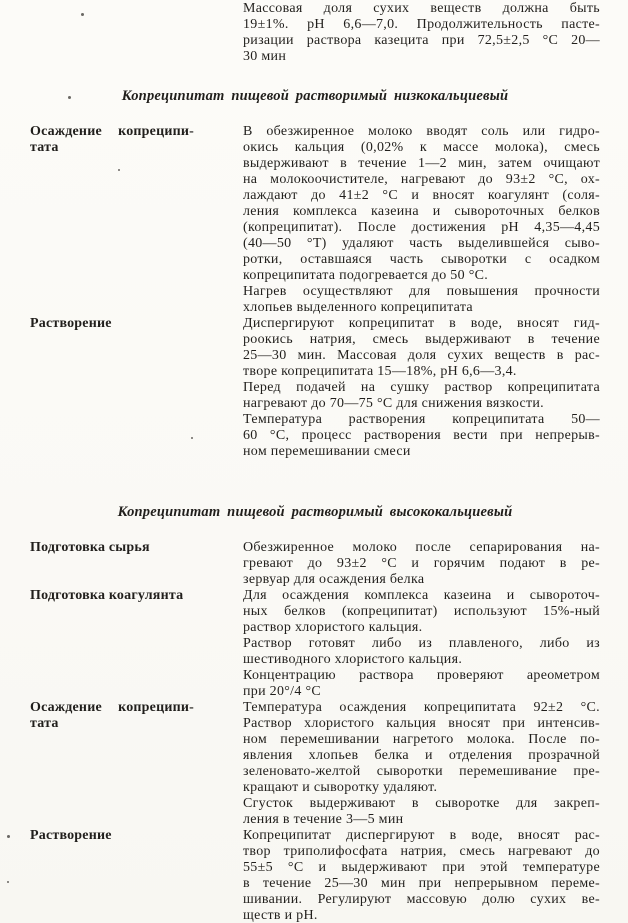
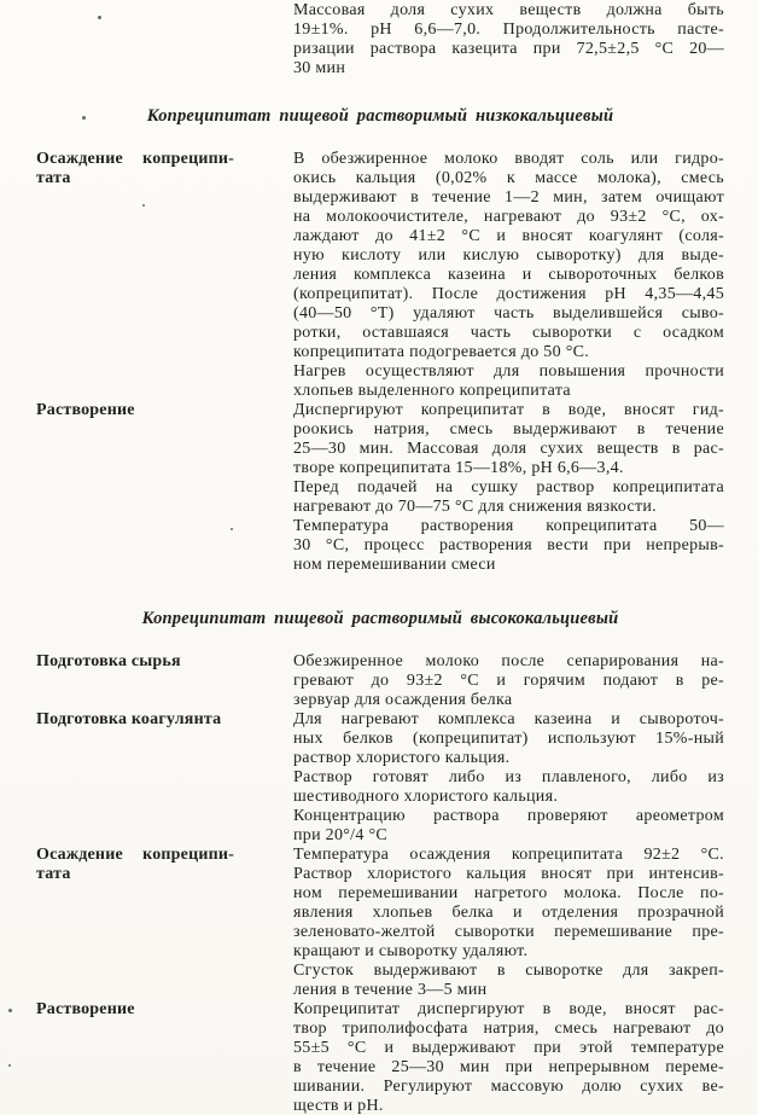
  Массовая доля сухих веществ должна быть
  19±1%. pH 6,6—7,0. Продолжительность пасте-
  ризации раствора казецита при 72,5±2,5 °С 20—
  30 мин
  Копреципитат пищевой растворимый низкокальциевый
  Осаждение копреципи-
  тата
  В обезжиренное молоко вводят соль или гидро-
  окись кальция (0,02% к массе молока), смесь
  выдерживают в течение 1—2 мин, затем очищают
  на молокоочистителе, нагревают до 93±2 °С, ох-
  лаждают до 41±2 °С и вносят коагулянт (соля-
+ ную кислоту или кислую сыворотку) для выде-
  ления комплекса казеина и сывороточных белков
  (копреципитат). После достижения pH 4,35—4,45
  (40—50 °Т) удаляют часть выделившейся сыво-
  ротки, оставшаяся часть сыворотки с осадком
  копреципитата подогревается до 50 °С.
  Нагрев осуществляют для повышения прочности
  хлопьев выделенного копреципитата
  Растворение
  Диспергируют копреципитат в воде, вносят гид-
  роокись натрия, смесь выдерживают в течение
  25—30 мин. Массовая доля сухих веществ в рас-
  творе копреципитата 15—18%, pH 6,6—3,4.
  Перед подачей на сушку раствор копреципитата
  нагревают до 70—75 °С для снижения вязкости.
  Температура растворения копреципитата 50—
- 60 °С, процесс растворения вести при непрерыв-
+ 30 °С, процесс растворения вести при непрерыв-
  ном перемешивании смеси
  Копреципитат пищевой растворимый высококальциевый
  Подготовка сырья
  Обезжиренное молоко после сепарирования на-
  гревают до 93±2 °С и горячим подают в ре-
  зервуар для осаждения белка
  Подготовка коагулянта
- Для осаждения комплекса казеина и сывороточ-
+ Для нагревают комплекса казеина и сывороточ-
  ных белков (копреципитат) используют 15%-ный
  раствор хлористого кальция.
  Раствор готовят либо из плавленого, либо из
  шестиводного хлористого кальция.
  Концентрацию раствора проверяют ареометром
  при 20°/4 °С
  Осаждение копреципи-
  тата
  Температура осаждения копреципитата 92±2 °С.
  Раствор хлористого кальция вносят при интенсив-
  ном перемешивании нагретого молока. После по-
  явления хлопьев белка и отделения прозрачной
  зеленовато-желтой сыворотки перемешивание пре-
  кращают и сыворотку удаляют.
  Сгусток выдерживают в сыворотке для закреп-
  ления в течение 3—5 мин
  Растворение
  Копреципитат диспергируют в воде, вносят рас-
  твор триполифосфата натрия, смесь нагревают до
  55±5 °С и выдерживают при этой температуре
  в течение 25—30 мин при непрерывном переме-
  шивании. Регулируют массовую долю сухих ве-
  ществ и pH.
